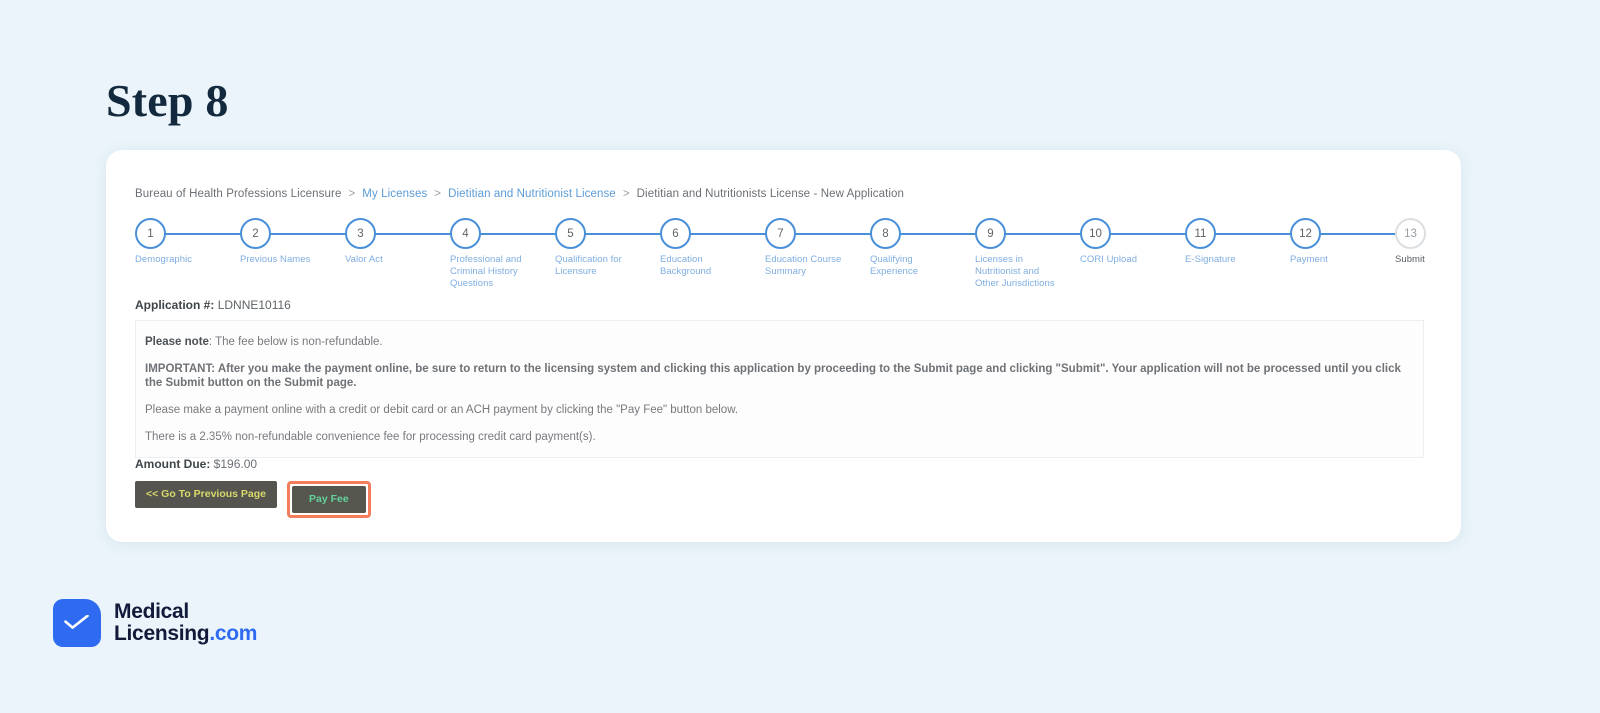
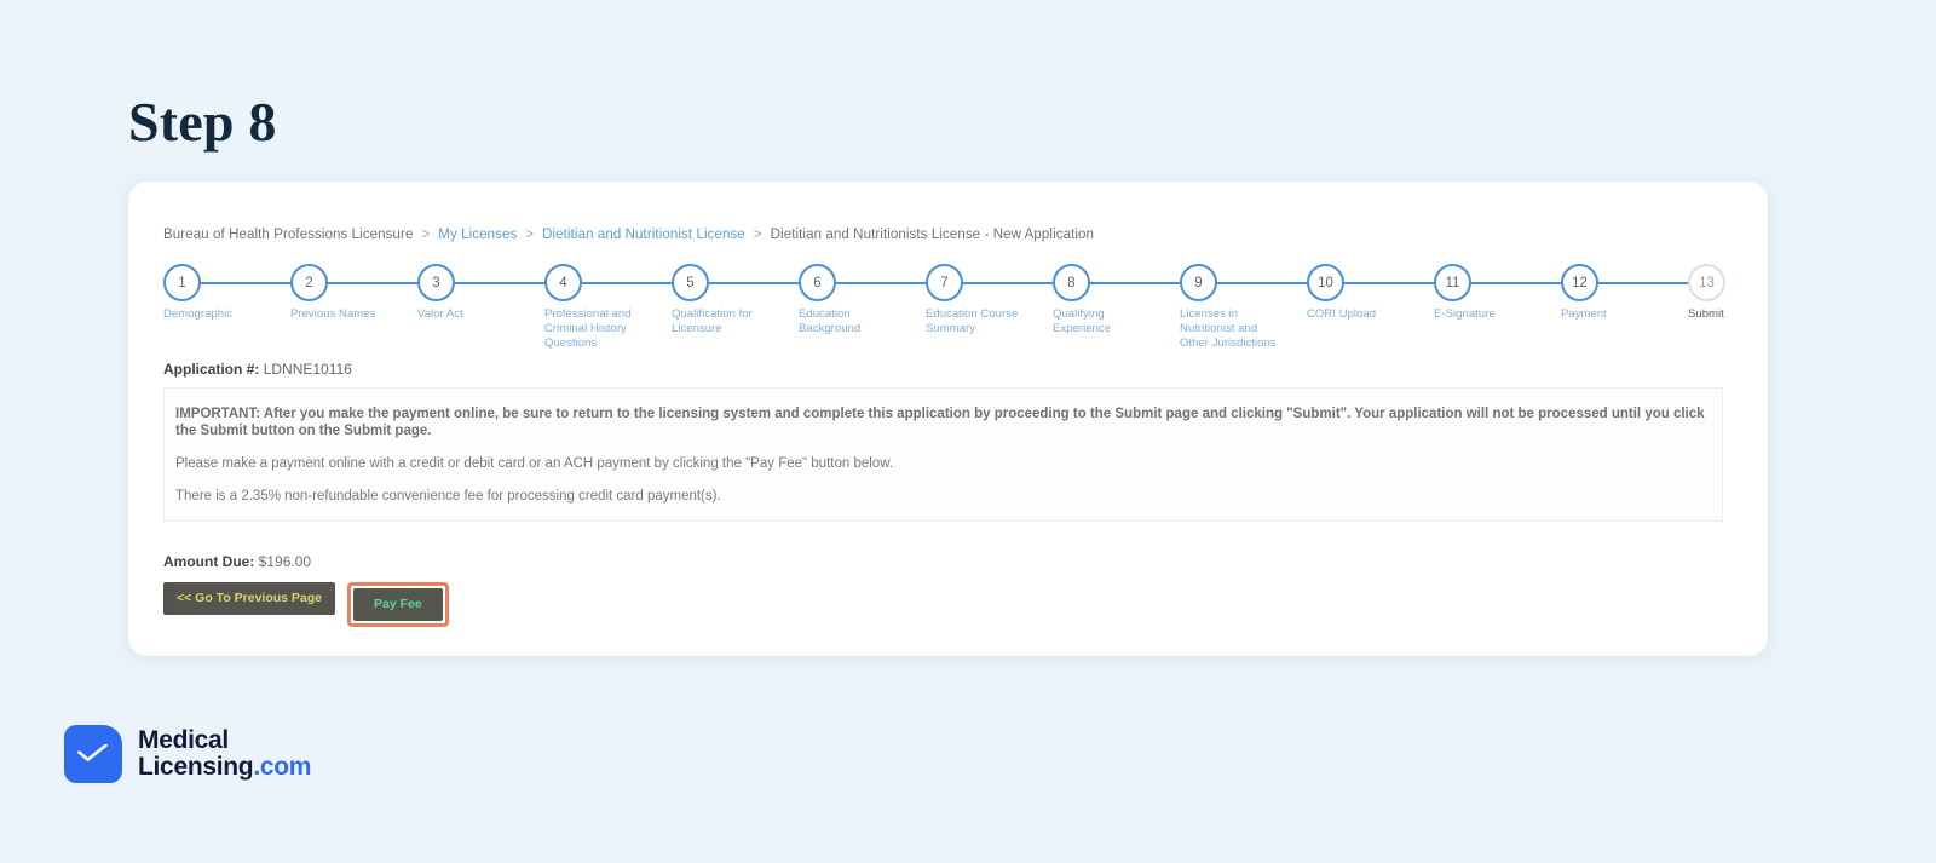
  Step 8
  Bureau of Health Professions Licensure > My Licenses > Dietitian and Nutritionist License > Dietitian and Nutritionists License - New Application
  1
  Demographic
  2
  Previous Names
  3
  Valor Act
  4
  Professional and Criminal History Questions
  5
  Qualification for Licensure
  6
  Education Background
  7
  Education Course Summary
  8
  Qualifying Experience
  9
  Licenses in Nutritionist and Other Jurisdictions
  10
  CORI Upload
  11
  E-Signature
  12
  Payment
  13
  Submit
  Application #: LDNNE10116
- Please note: The fee below is non-refundable.
- IMPORTANT: After you make the payment online, be sure to return to the licensing system and clicking this application by proceeding to the Submit page and clicking "Submit". Your application will not be processed until you click the Submit button on the Submit page.
+ IMPORTANT: After you make the payment online, be sure to return to the licensing system and complete this application by proceeding to the Submit page and clicking "Submit". Your application will not be processed until you click the Submit button on the Submit page.
  Please make a payment online with a credit or debit card or an ACH payment by clicking the "Pay Fee" button below.
  There is a 2.35% non-refundable convenience fee for processing credit card payment(s).
  Amount Due: $196.00
  << Go To Previous Page
  Pay Fee
  Medical
  Licensing.com
